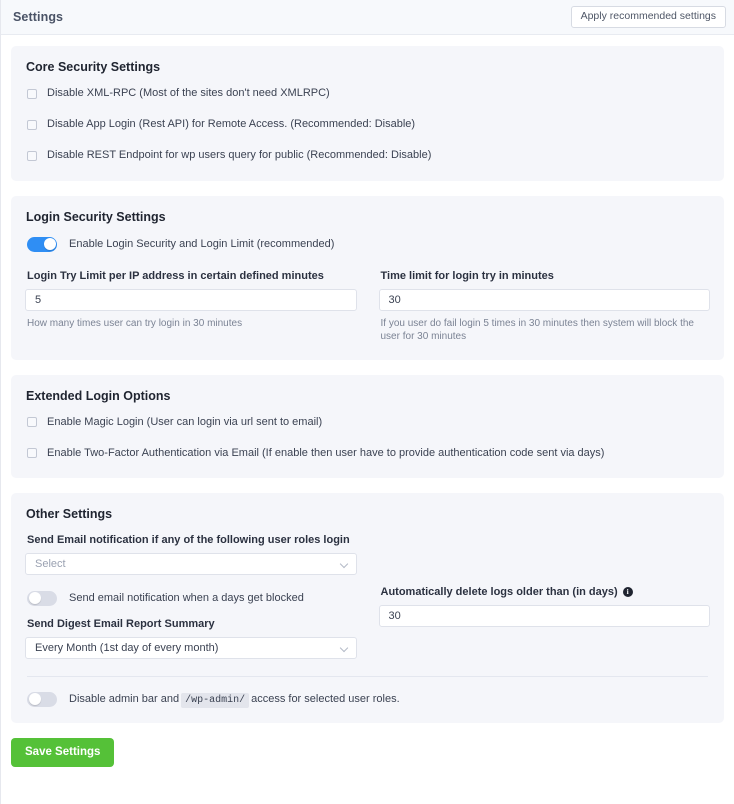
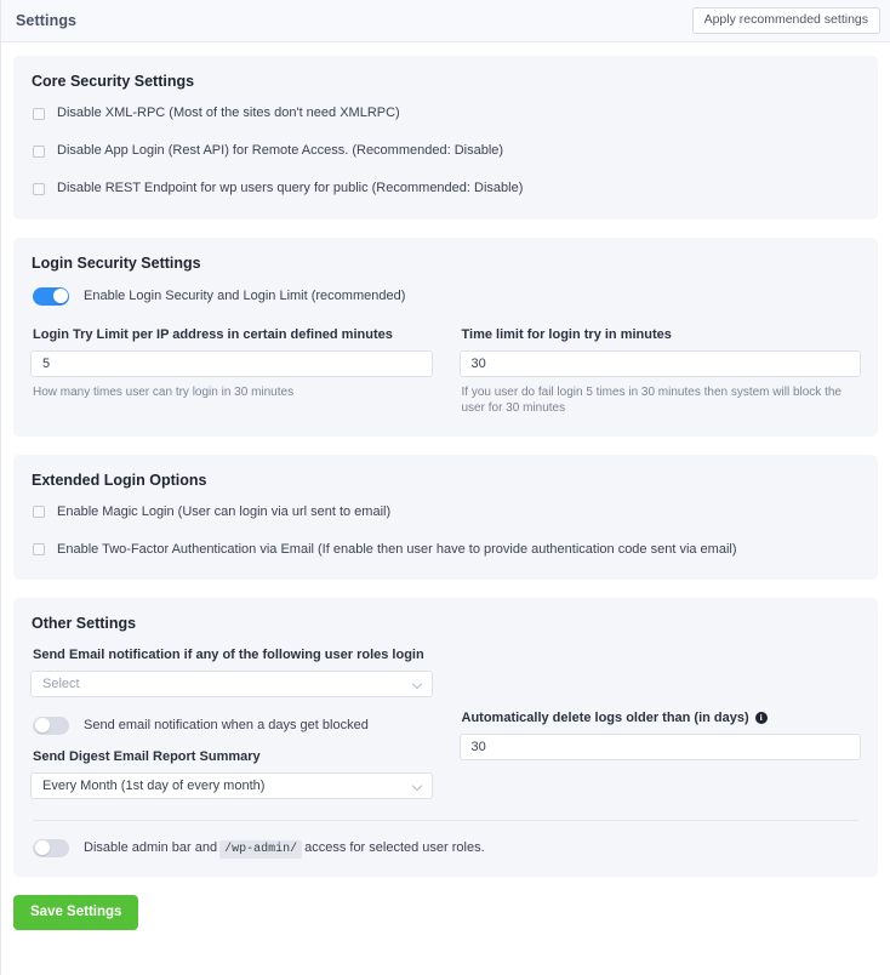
  Settings
  Apply recommended settings
  Core Security Settings
  Disable XML-RPC (Most of the sites don't need XMLRPC)
  Disable App Login (Rest API) for Remote Access. (Recommended: Disable)
  Disable REST Endpoint for wp users query for public (Recommended: Disable)
  Login Security Settings
  Enable Login Security and Login Limit (recommended)
  Login Try Limit per IP address in certain defined minutes
  5
  How many times user can try login in 30 minutes
  Time limit for login try in minutes
  30
  If you user do fail login 5 times in 30 minutes then system will block the user for 30 minutes
  Extended Login Options
  Enable Magic Login (User can login via url sent to email)
- Enable Two-Factor Authentication via Email (If enable then user have to provide authentication code sent via days)
+ Enable Two-Factor Authentication via Email (If enable then user have to provide authentication code sent via email)
  Other Settings
  Send Email notification if any of the following user roles login
  Select
  Send email notification when a days get blocked
  Send Digest Email Report Summary
  Every Month (1st day of every month)
  Automatically delete logs older than (in days)
  i
  30
  Disable admin bar and /wp-admin/ access for selected user roles.
  Save Settings
